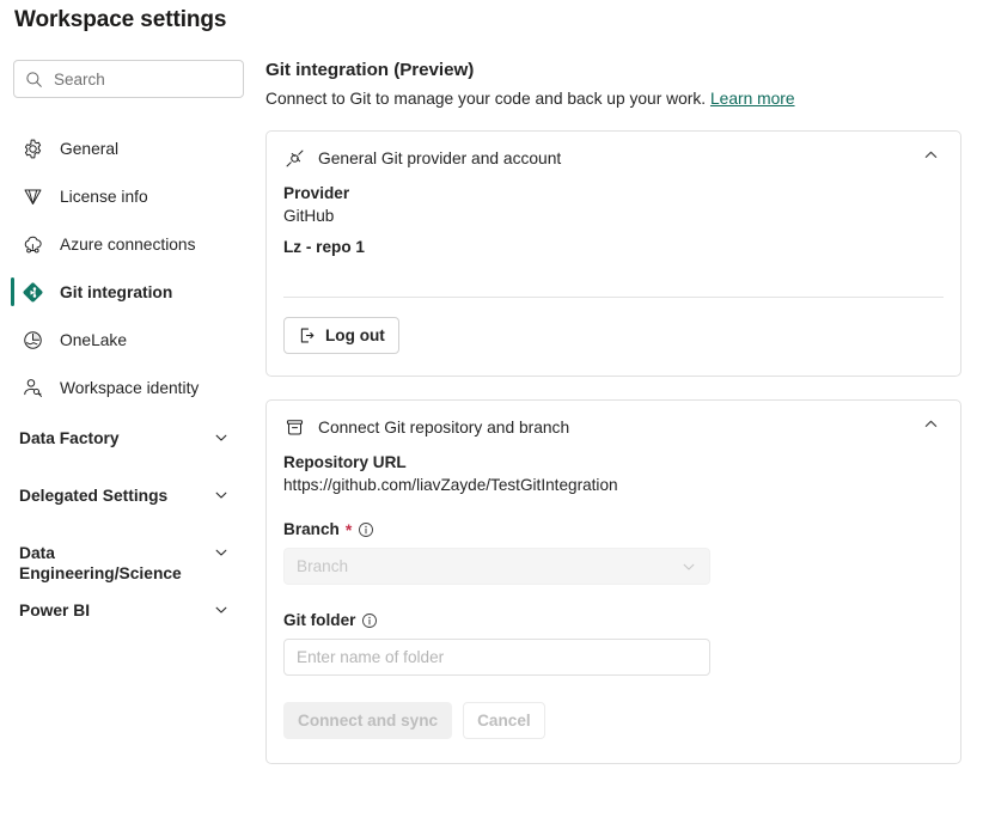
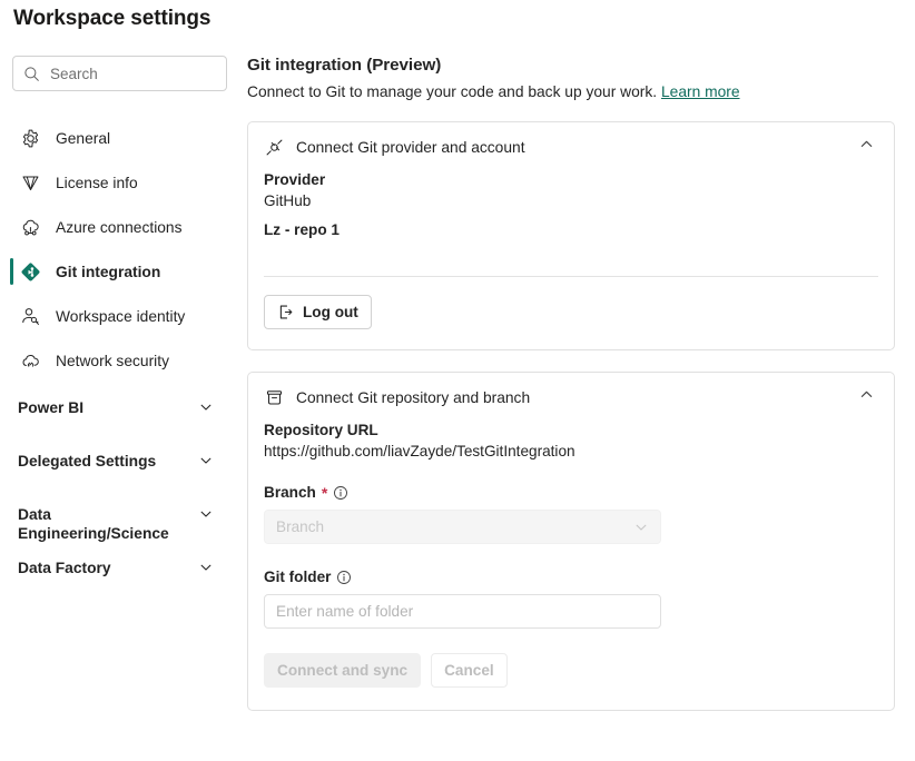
  Workspace settings
  Search
  General
  License info
  Azure connections
  Git integration
- OneLake
  Workspace identity
+ Network security
- Data Factory
+ Power BI
  Delegated Settings
  Data Engineering/Science
- Power BI
+ Data Factory
  Git integration (Preview)
  Connect to Git to manage your code and back up your work. Learn more
- General Git provider and account
+ Connect Git provider and account
  Provider
  GitHub
  Lz - repo 1
  Log out
  Connect Git repository and branch
  Repository URL
  https://github.com/liavZayde/TestGitIntegration
  Branch
  *
  Branch
  Git folder
  Enter name of folder
  Connect and sync
  Cancel
